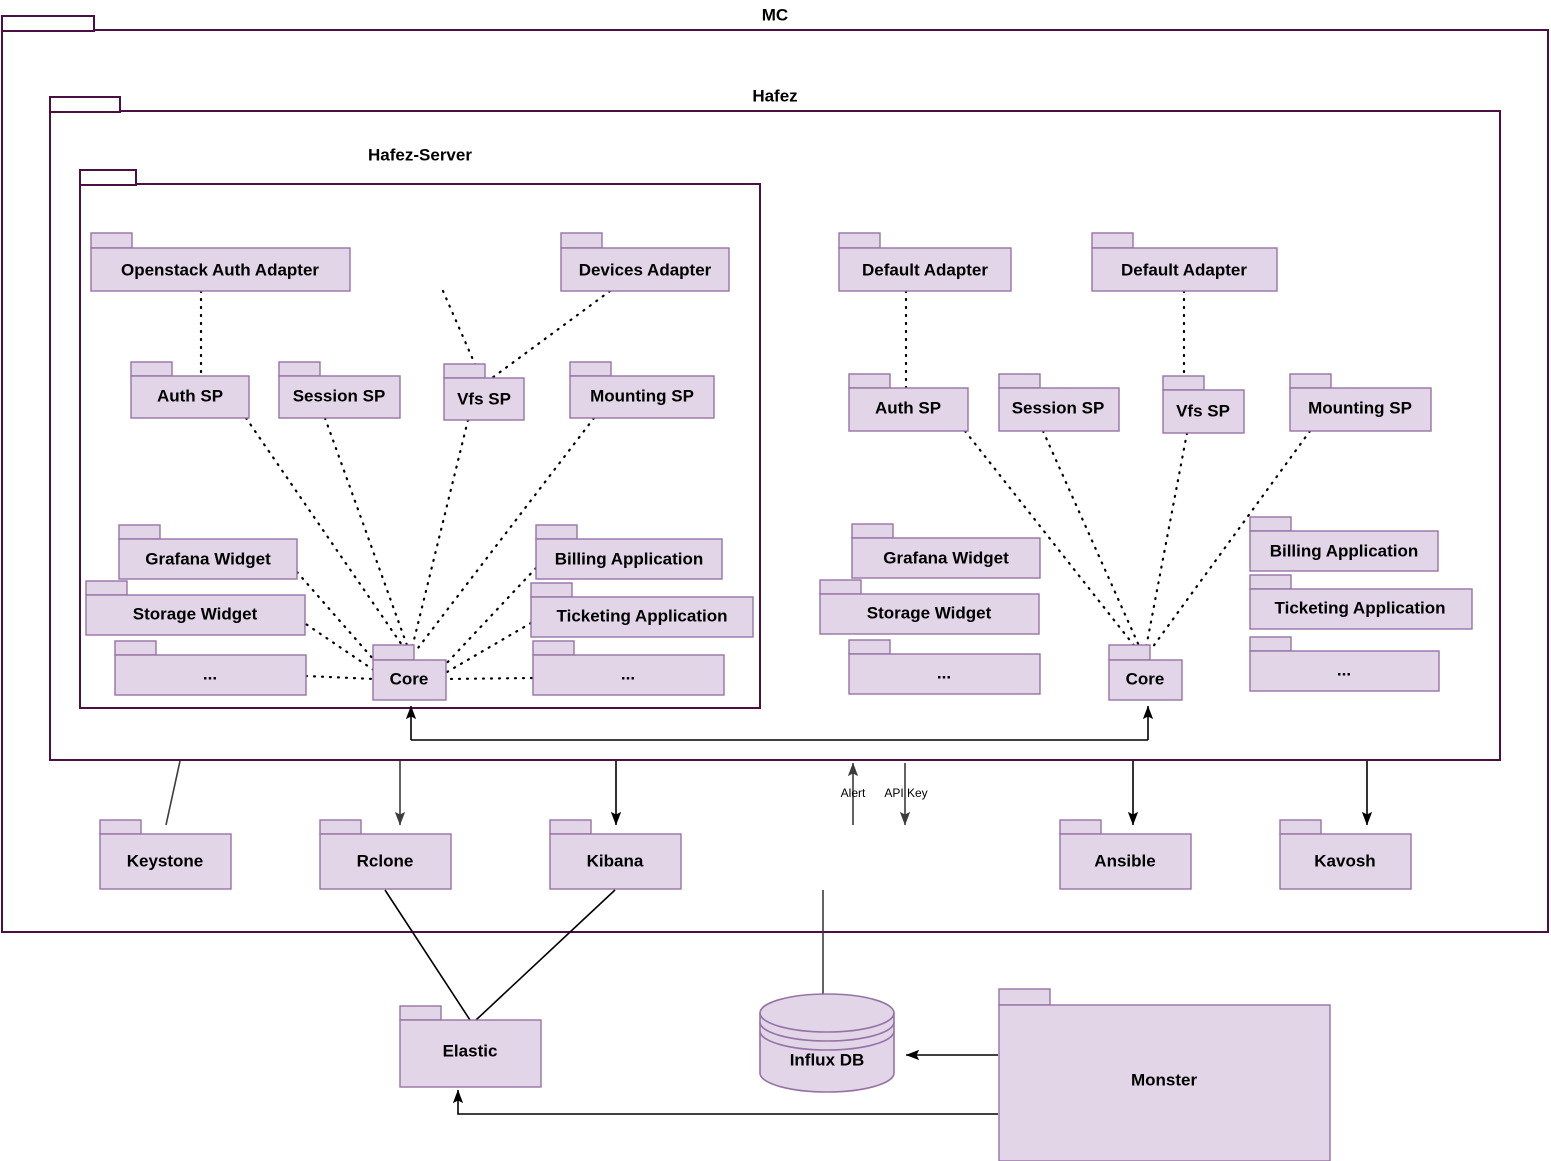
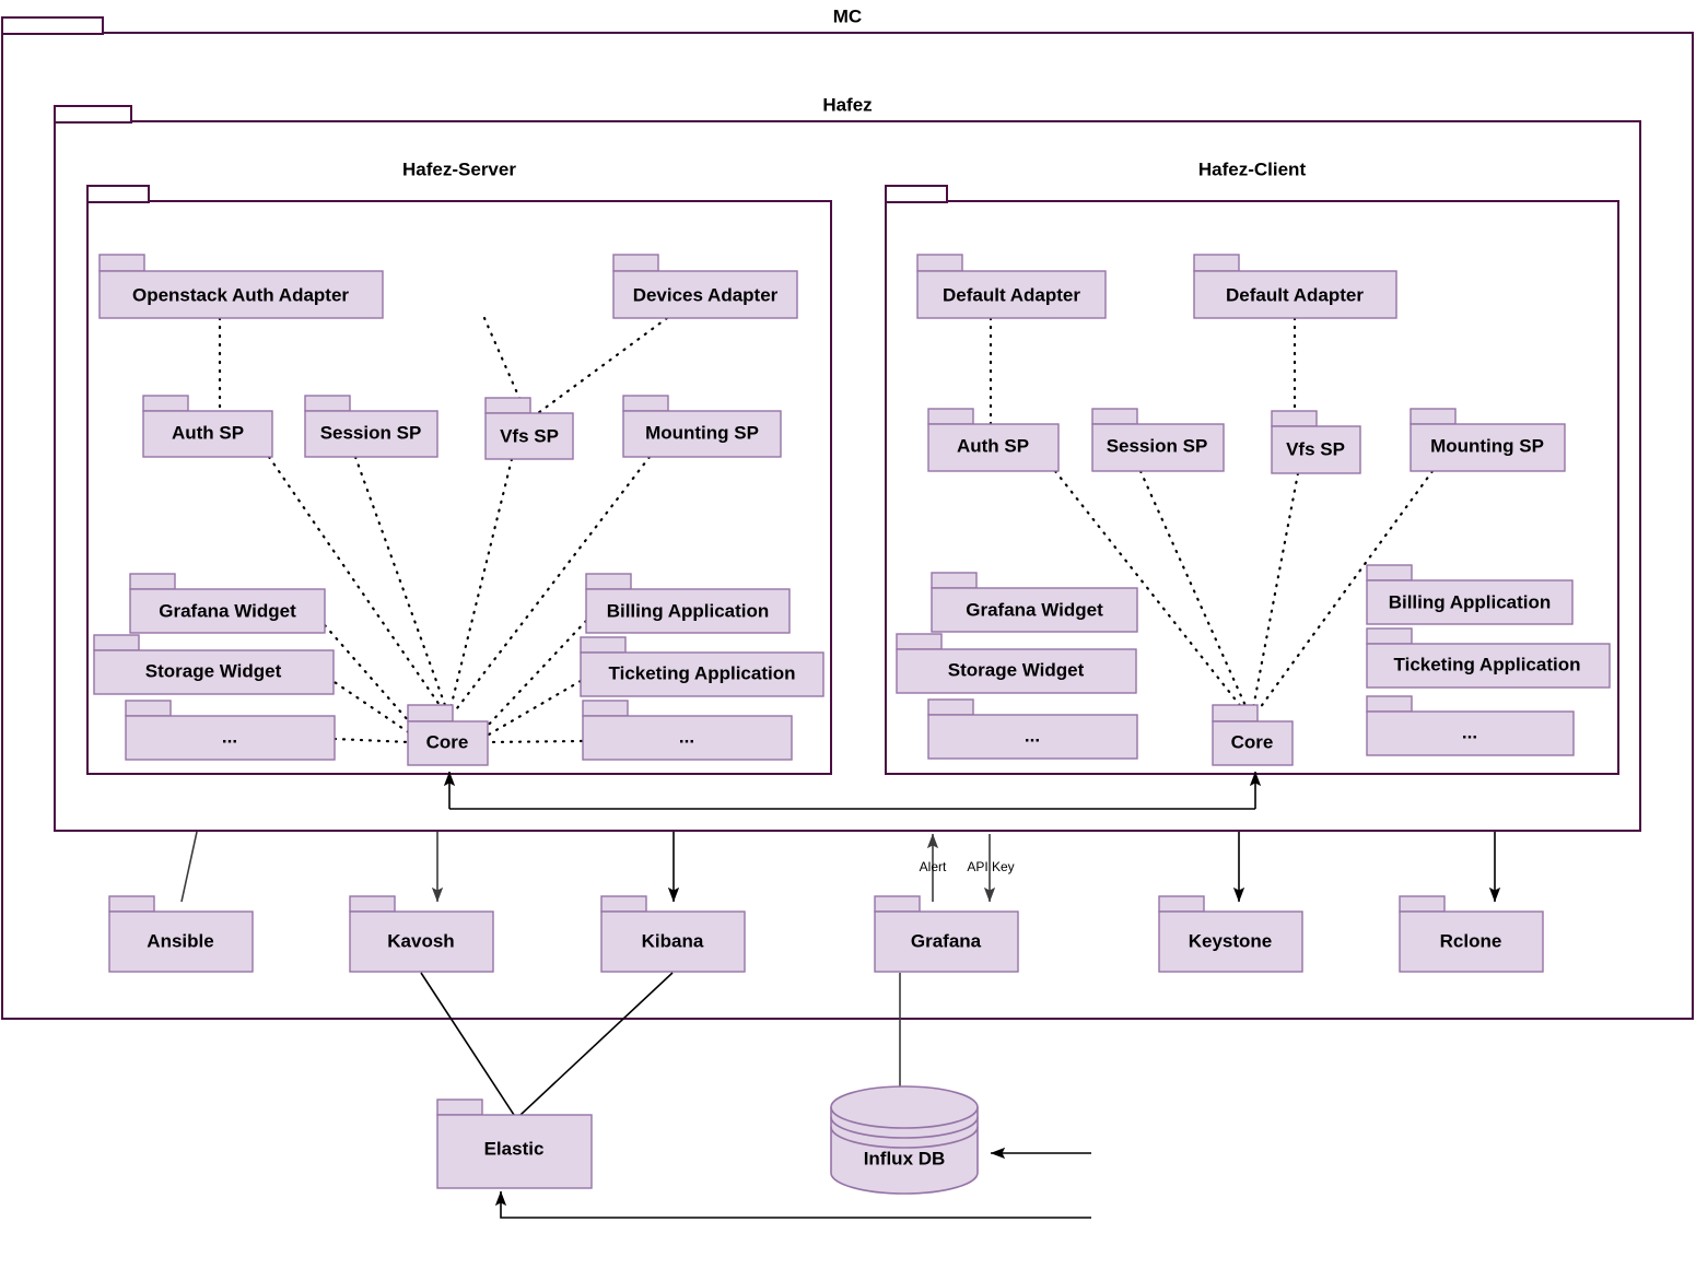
  MC
  Hafez
  Hafez-Server
+ Hafez-Client
  Openstack Auth Adapter
  Devices Adapter
  Auth SP
  Session SP
  Vfs SP
  Mounting SP
  Grafana Widget
  Storage Widget
  ...
  Billing Application
  Ticketing Application
  ...
  Core
  Default Adapter
  Default Adapter
  Auth SP
  Session SP
  Vfs SP
  Mounting SP
  Grafana Widget
  Storage Widget
  ...
  Billing Application
  Ticketing Application
  ...
  Core
  Alert
  API Key
- Keystone
+ Ansible
- Rclone
+ Kavosh
  Kibana
+ Grafana
- Ansible
+ Keystone
- Kavosh
+ Rclone
  Elastic
  Influx DB
- Monster
